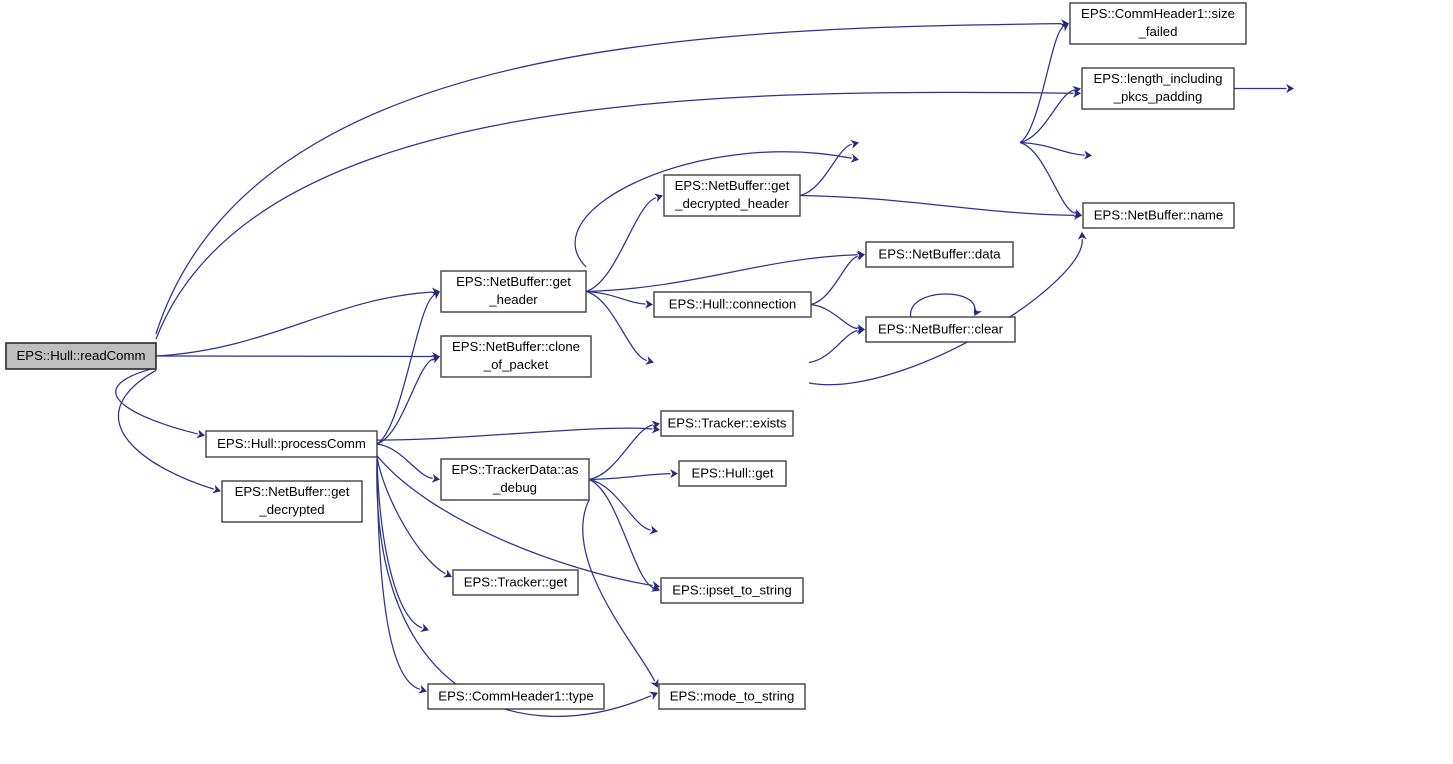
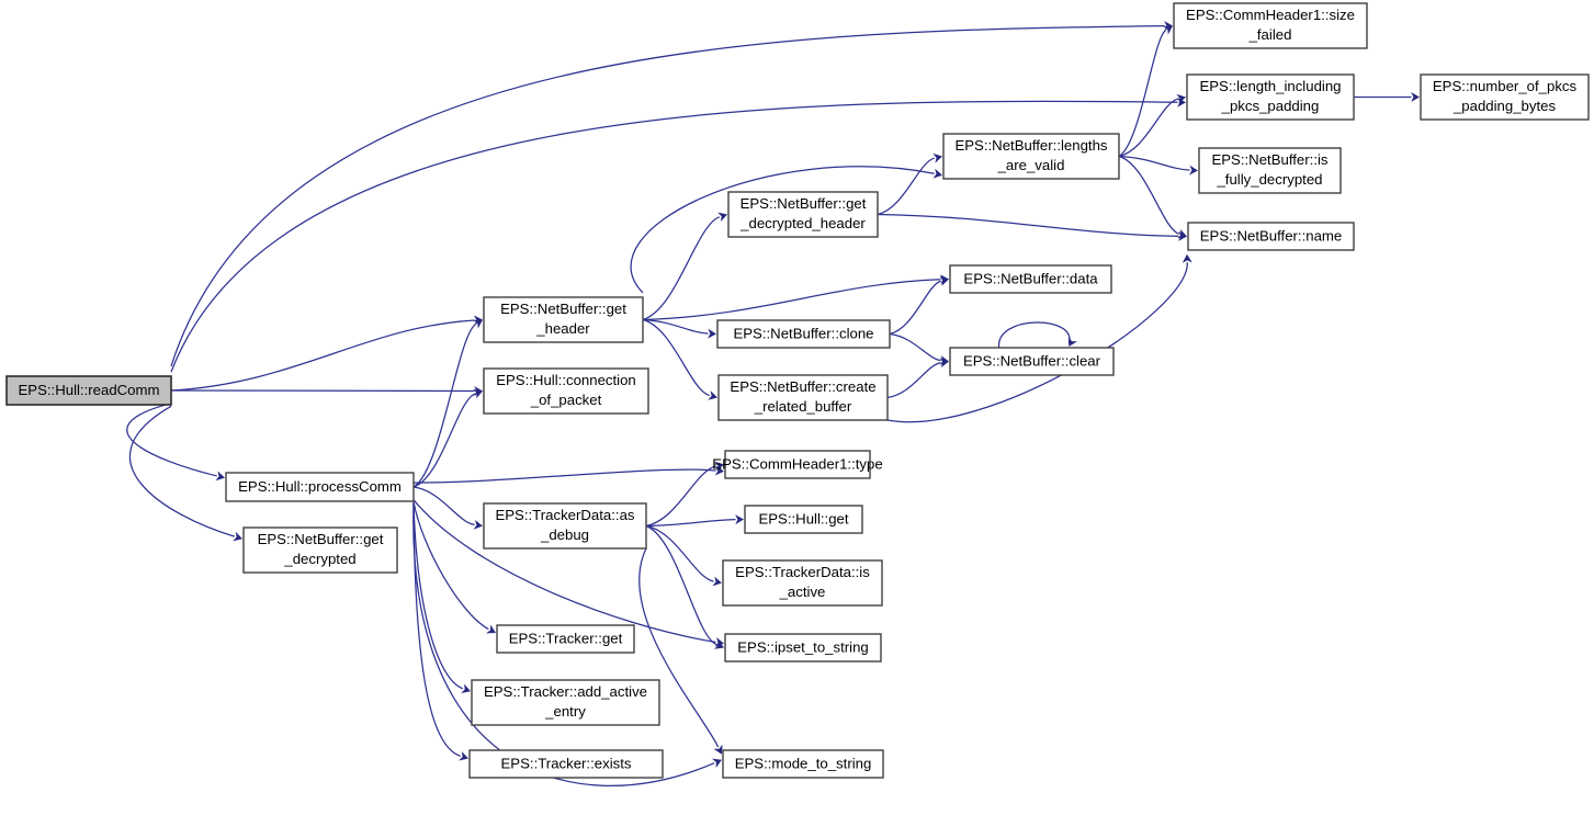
  EPS::Hull::readComm
  EPS::CommHeader1::size
  _failed
  EPS::length_including
  _pkcs_padding
+ EPS::number_of_pkcs
+ _padding_bytes
+ EPS::NetBuffer::lengths
+ _are_valid
+ EPS::NetBuffer::is
+ _fully_decrypted
  EPS::NetBuffer::get
  _decrypted_header
  EPS::NetBuffer::name
  EPS::NetBuffer::data
  EPS::NetBuffer::get
  _header
- EPS::Hull::connection
+ EPS::NetBuffer::clone
  EPS::NetBuffer::clear
- EPS::NetBuffer::clone
+ EPS::Hull::connection
  _of_packet
+ EPS::NetBuffer::create
+ _related_buffer
- EPS::Tracker::exists
+ EPS::CommHeader1::type
  EPS::Hull::processComm
  EPS::TrackerData::as
  _debug
  EPS::Hull::get
  EPS::NetBuffer::get
  _decrypted
+ EPS::TrackerData::is
+ _active
  EPS::Tracker::get
  EPS::ipset_to_string
+ EPS::Tracker::add_active
+ _entry
- EPS::CommHeader1::type
+ EPS::Tracker::exists
  EPS::mode_to_string
